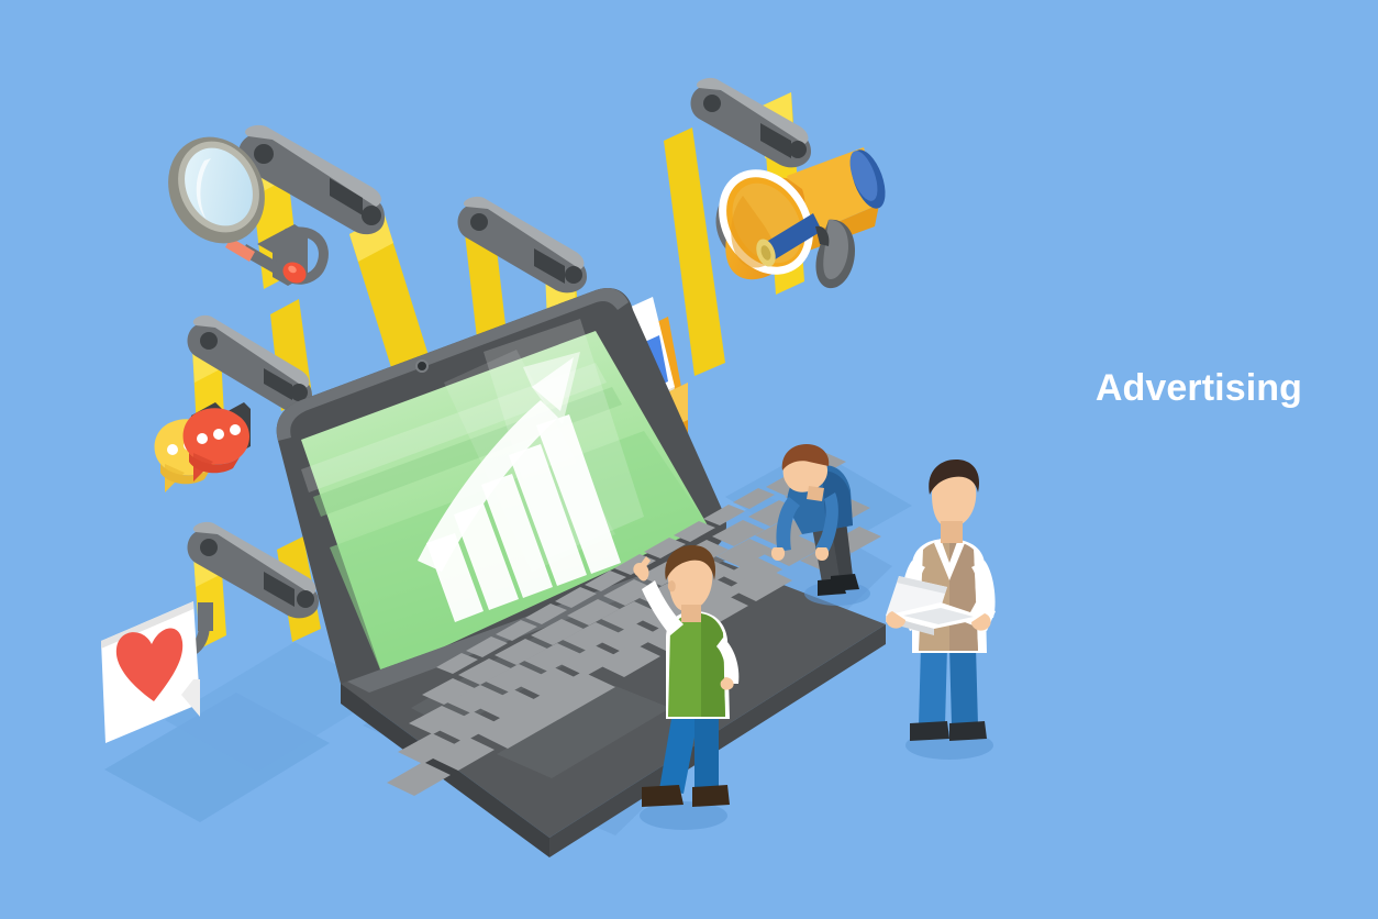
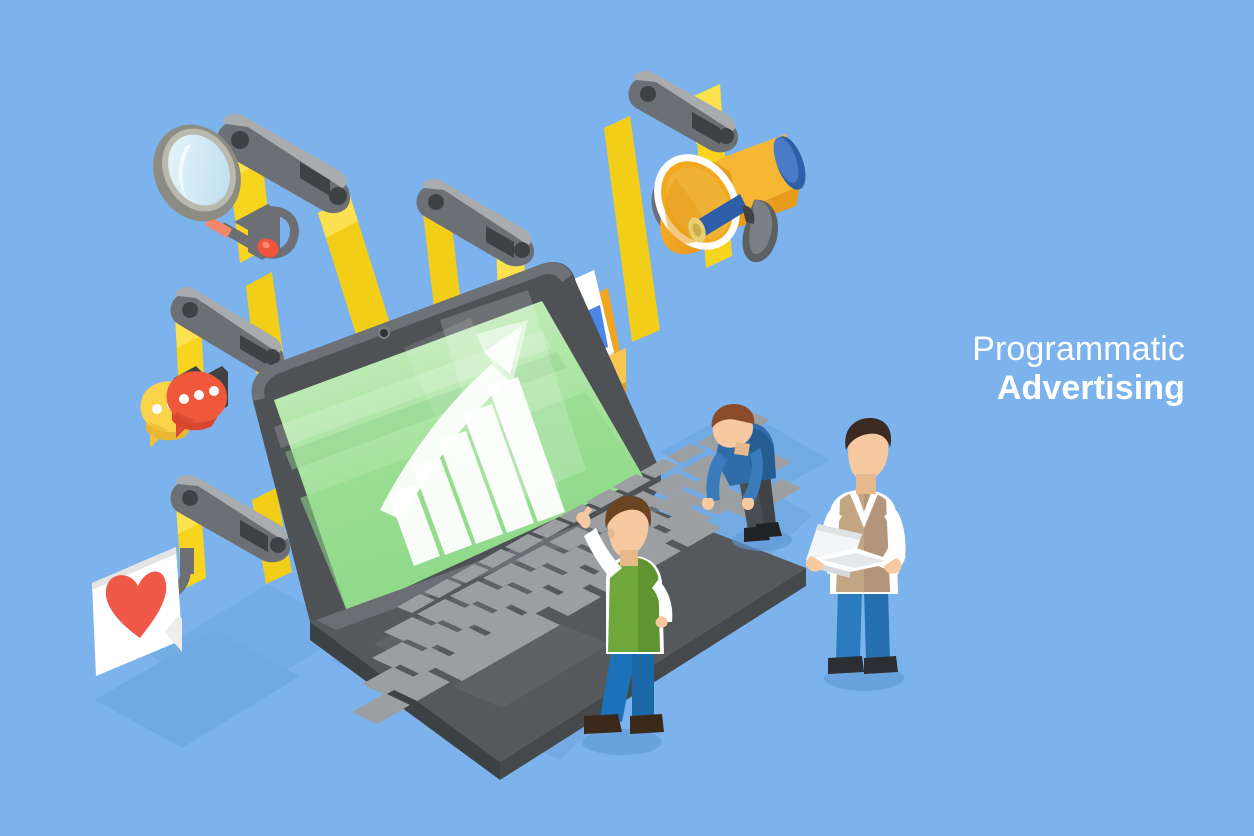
+ Programmatic
  Advertising
